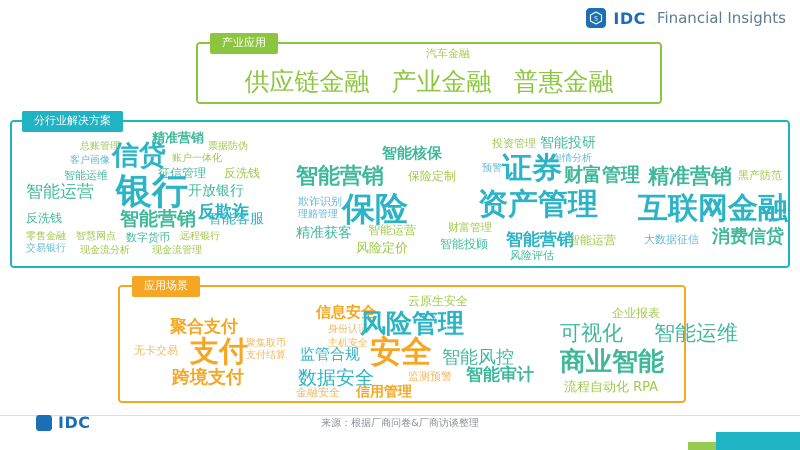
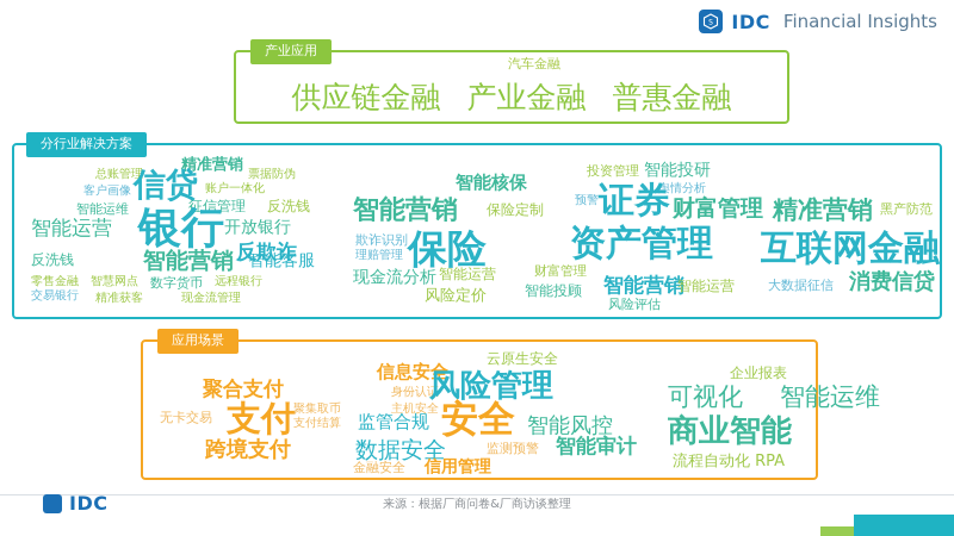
  IDC
  Financial Insights
  产业应用
  汽车金融
  供应链金融
  产业金融
  普惠金融
  分行业解决方案
  精准营销
  总账管理
  票据防伪
  客户画像
  信贷
  账户一体化
  智能运维
  征信管理
  反洗钱
  智能运营
  银行
  开放银行
  反欺诈
  反洗钱
  智能营销
  智能客服
  零售金融
  智慧网点
  数字货币
  远程银行
  交易银行
- 现金流分析
+ 精准获客
  现金流管理
  智能核保
  智能营销
  保险定制
  保险
  欺诈识别
  理赔管理
- 精准获客
+ 现金流分析
  智能运营
  风险定价
  投资管理
  智能投研
  舆情分析
  预警
  证券
  财富管理
  资产管理
  财富管理
  智能投顾
  智能营销
  智能运营
  风险评估
  精准营销
  黑产防范
  互联网金融
  大数据征信
  消费信贷
  应用场景
  云原生安全
  信息安全
  企业报表
  身份认证
  风险管理
  聚合支付
  可视化
  智能运维
  主机安全
  无卡交易
  支付
  聚集取币
  支付结算
  监管合规
  安全
  智能风控
  商业智能
  跨境支付
  数据安全
  监测预警
  智能审计
  金融安全
  信用管理
  流程自动化 RPA
  IDC
  来源：根据厂商问卷&厂商访谈整理
